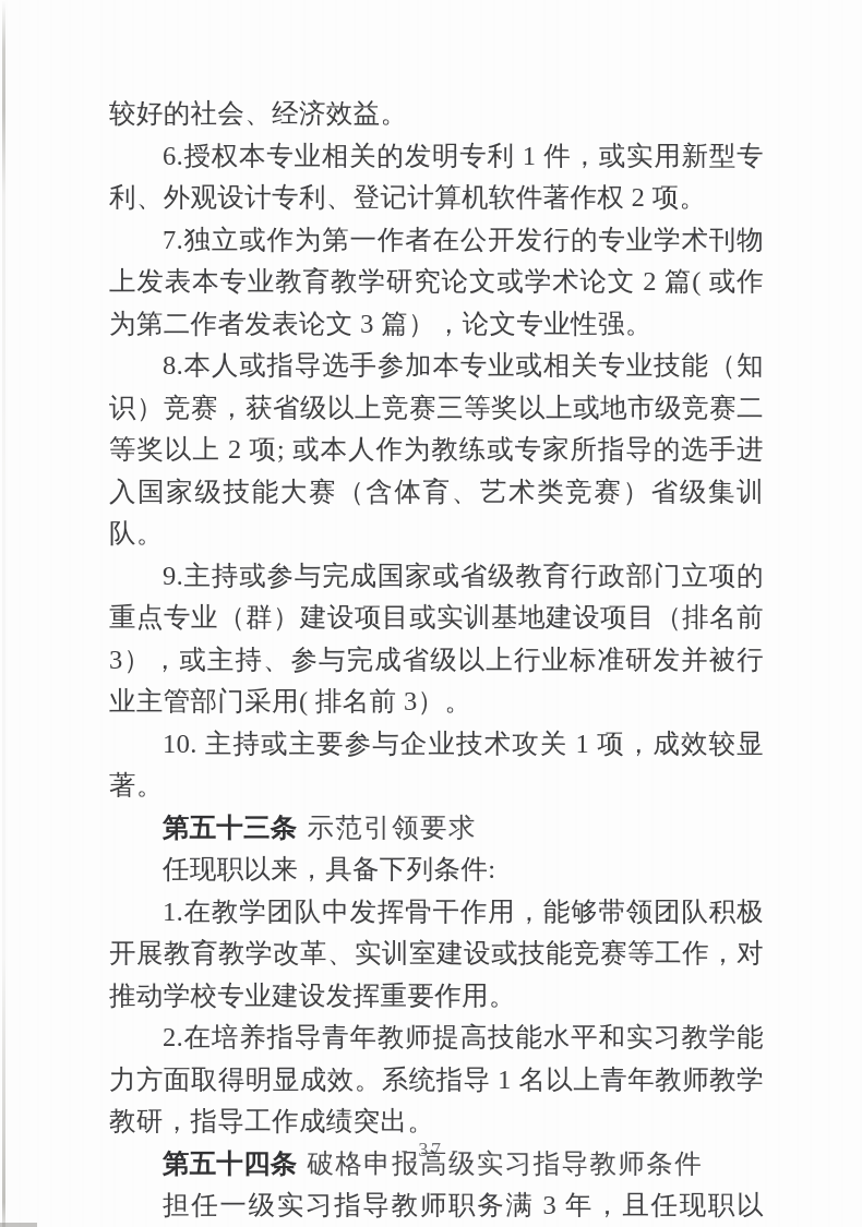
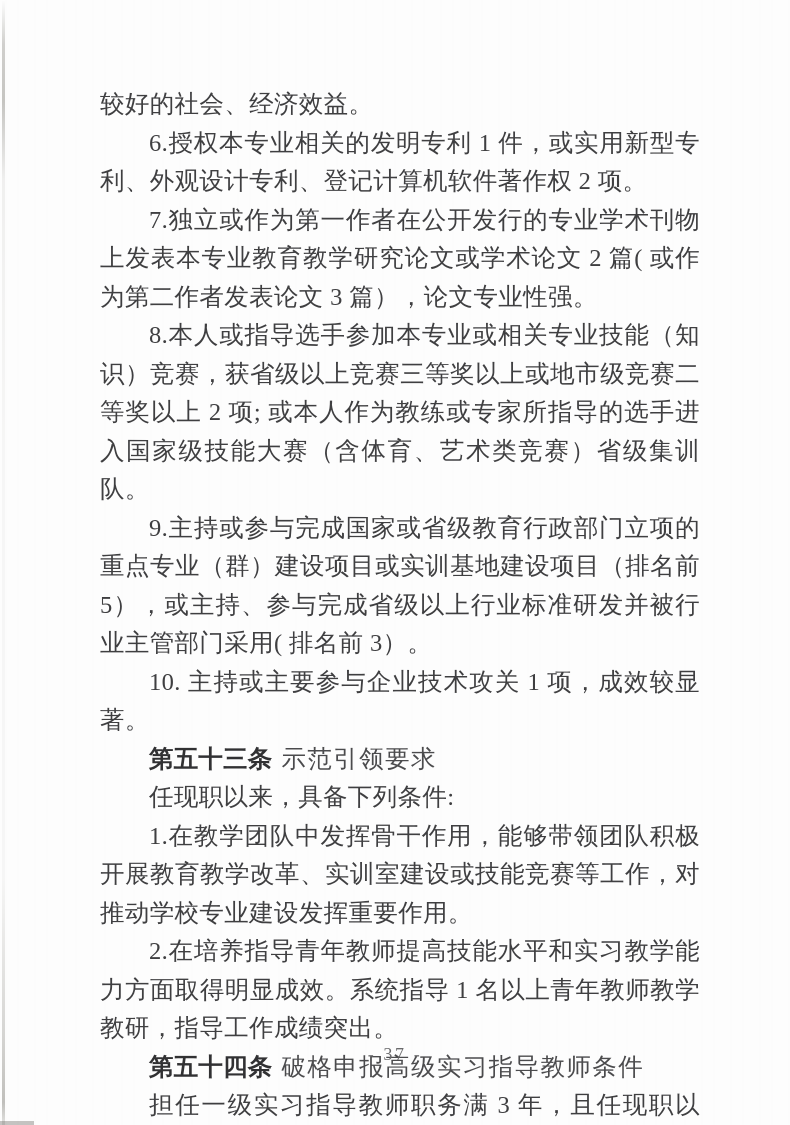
  较好的社会、经济效益。
  6.授权本专业相关的发明专利 1 件，或实用新型专利、外观设计专利、登记计算机软件著作权 2 项。
  7.独立或作为第一作者在公开发行的专业学术刊物上发表本专业教育教学研究论文或学术论文 2 篇( 或作为第二作者发表论文 3 篇），论文专业性强。
  8.本人或指导选手参加本专业或相关专业技能（知识）竞赛，获省级以上竞赛三等奖以上或地市级竞赛二等奖以上 2 项; 或本人作为教练或专家所指导的选手进入国家级技能大赛（含体育、艺术类竞赛）省级集训队。
- 9.主持或参与完成国家或省级教育行政部门立项的重点专业（群）建设项目或实训基地建设项目（排名前 3），或主持、参与完成省级以上行业标准研发并被行业主管部门采用( 排名前 3）。
+ 9.主持或参与完成国家或省级教育行政部门立项的重点专业（群）建设项目或实训基地建设项目（排名前 5），或主持、参与完成省级以上行业标准研发并被行业主管部门采用( 排名前 3）。
  10. 主持或主要参与企业技术攻关 1 项，成效较显著。
  第五十三条 示范引领要求
  任现职以来，具备下列条件:
  1.在教学团队中发挥骨干作用，能够带领团队积极开展教育教学改革、实训室建设或技能竞赛等工作，对推动学校专业建设发挥重要作用。
  2.在培养指导青年教师提高技能水平和实习教学能力方面取得明显成效。系统指导 1 名以上青年教师教学教研，指导工作成绩突出。
  第五十四条 破格申报高级实习指导教师条件
  担任一级实习指导教师职务满 3 年，且任现职以
  - 37 -
